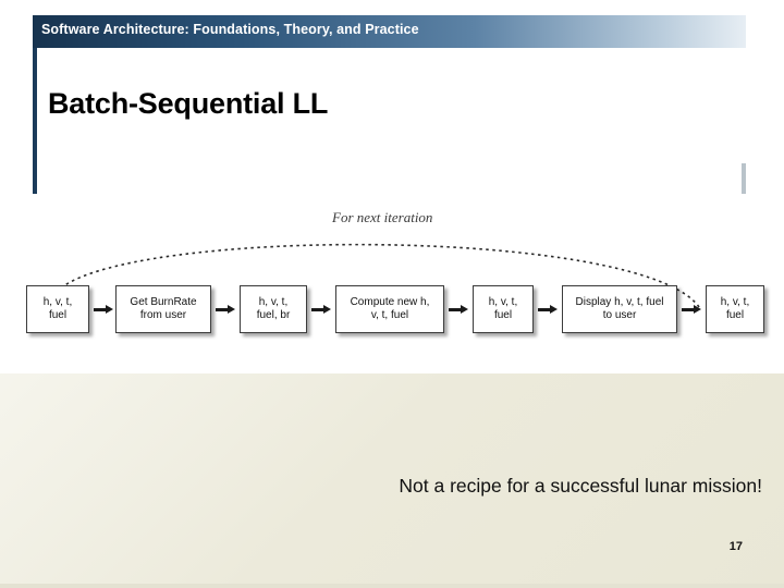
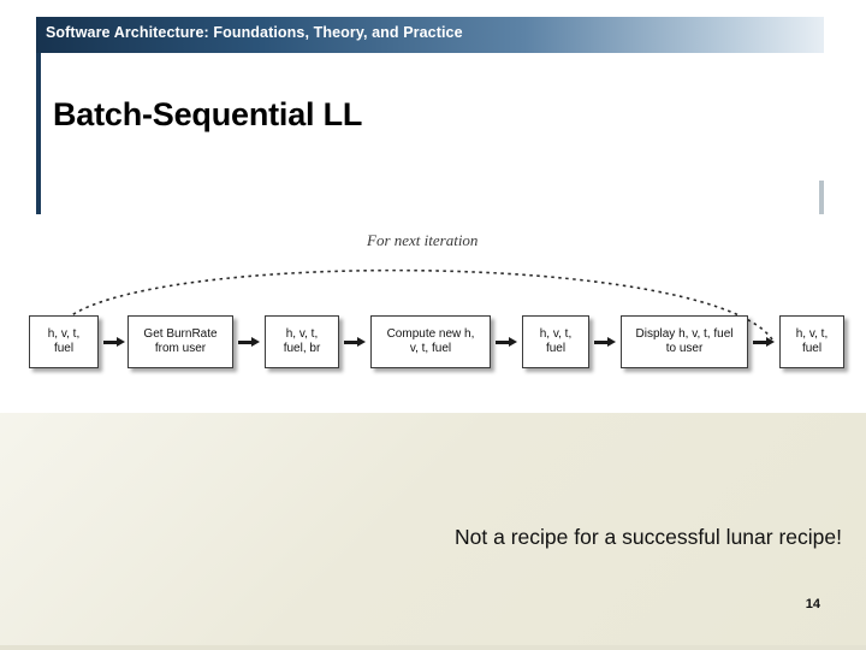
  Software Architecture: Foundations, Theory, and Practice
  Batch-Sequential LL
  For next iteration
  h, v, t,
  fuel
  Get BurnRate
  from user
  h, v, t,
  fuel, br
  Compute new h,
  v, t, fuel
  h, v, t,
  fuel
  Display h, v, t, fuel
  to user
  h, v, t,
  fuel
- Not a recipe for a successful lunar mission!
+ Not a recipe for a successful lunar recipe!
- 17
+ 14
